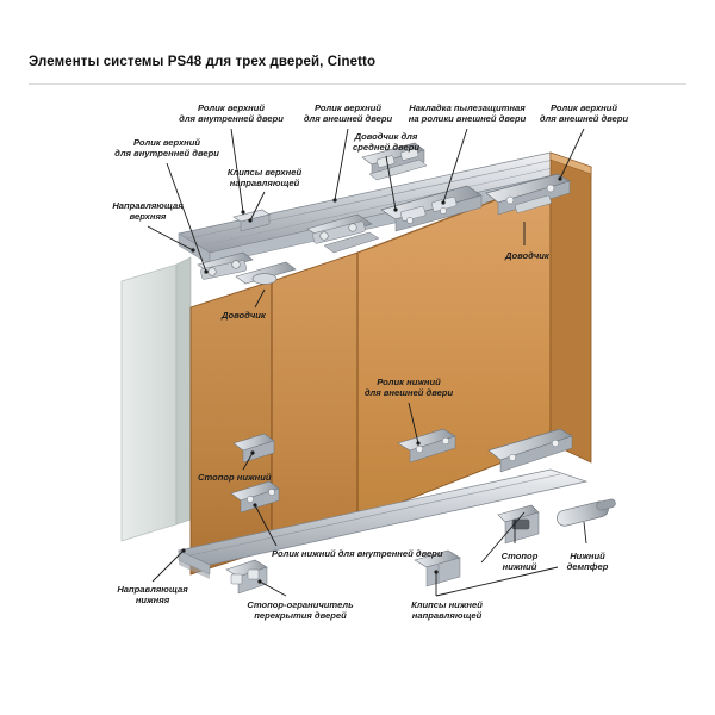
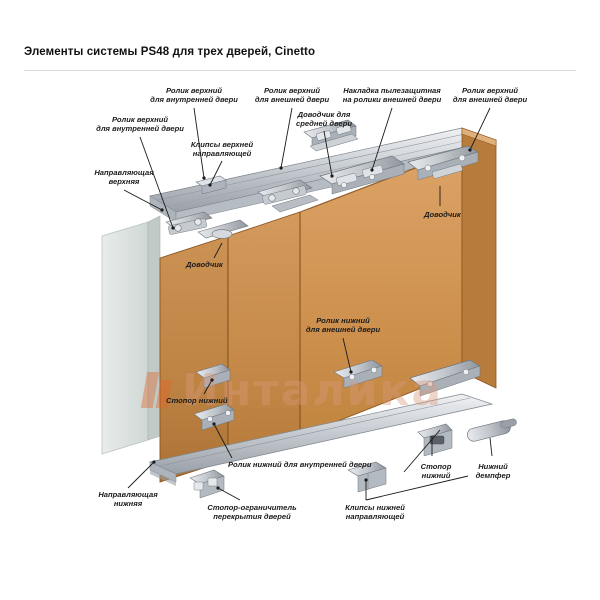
  Элементы системы PS48 для трех дверей, Cinetto
+ Инталика
  Ролик верхний
  для внутренней двери
  Ролик верхний
  для внешней двери
  Накладка пылезащитная
  на ролики внешней двери
  Ролик верхний
  для внешней двери
  Ролик верхний
  для внутренней двери
  Доводчик для
  средней двери
  Клипсы верхней
  направляющей
  Направляющая
  верхняя
  Доводчик
  Доводчик
  Ролик нижний
  для внешней двери
  Стопор нижний
  Ролик нижний для внутренней двери
  Стопор
  нижний
  Нижний
  демпфер
  Направляющая
  нижняя
  Стопор-ограничитель
  перекрытия дверей
  Клипсы нижней
  направляющей
